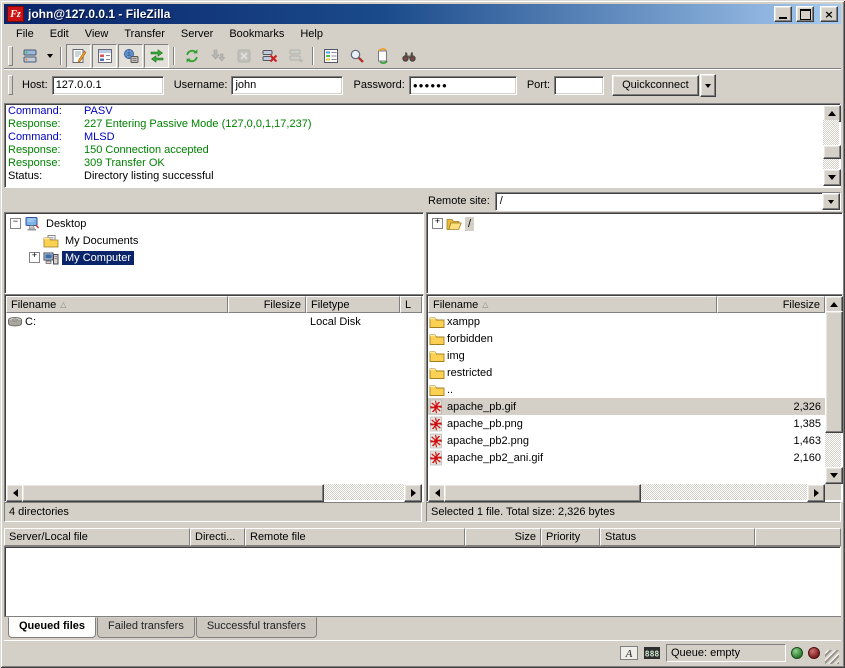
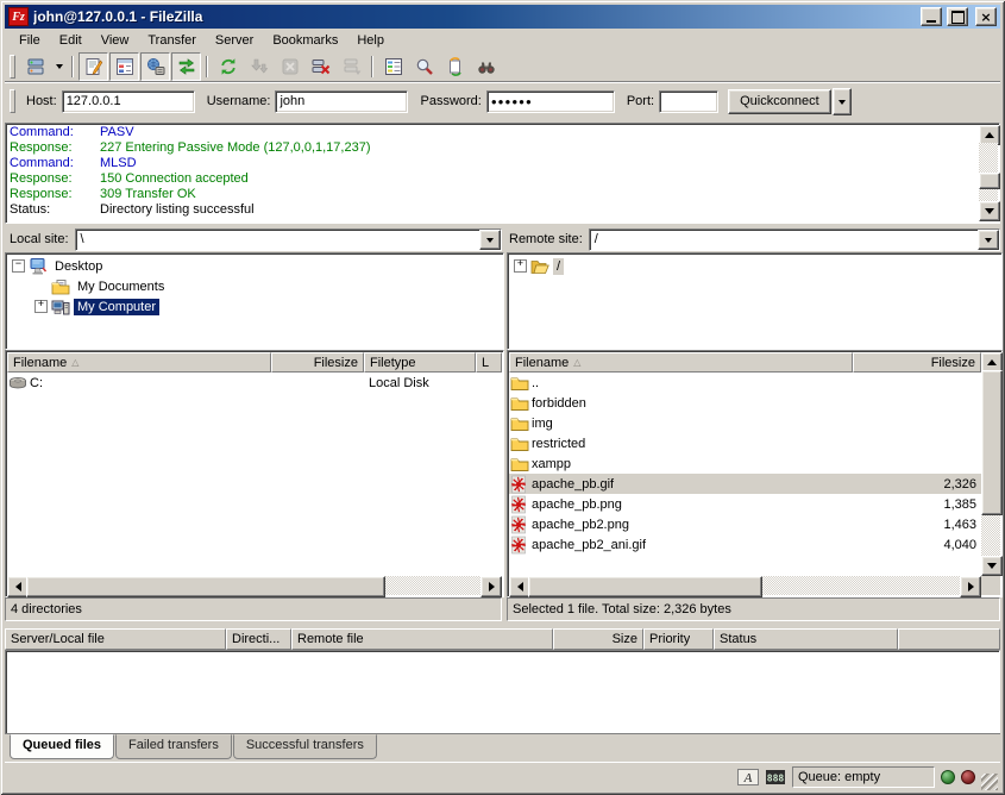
  Fz
  john@127.0.0.1 - FileZilla
  ×
  File
  Edit
  View
  Transfer
  Server
  Bookmarks
  Help
  Host:
  127.0.0.1
  Username:
  john
  Password:
  ●●●●●●
  Port:
  Quickconnect
  Command:
  PASV
  Response:
  227 Entering Passive Mode (127,0,0,1,17,237)
  Command:
  MLSD
  Response:
  150 Connection accepted
  Response:
  309 Transfer OK
  Status:
  Directory listing successful
+ Local site:
+ \
  Remote site:
  /
  −
  Desktop
  My Documents
  +
  My Computer
  +
  /
  Filename
  △
  Filesize
  Filetype
  L
  C:
  Local Disk
  Filename
  △
  Filesize
- xampp
+ ..
  forbidden
  img
  restricted
- ..
+ xampp
  apache_pb.gif
  2,326
  apache_pb.png
  1,385
  apache_pb2.png
  1,463
  apache_pb2_ani.gif
- 2,160
+ 4,040
  4 directories
  Selected 1 file. Total size: 2,326 bytes
  Server/Local file
  Directi...
  Remote file
  Size
  Priority
  Status
  Queued files
  Failed transfers
  Successful transfers
  A
  888
  Queue: empty
